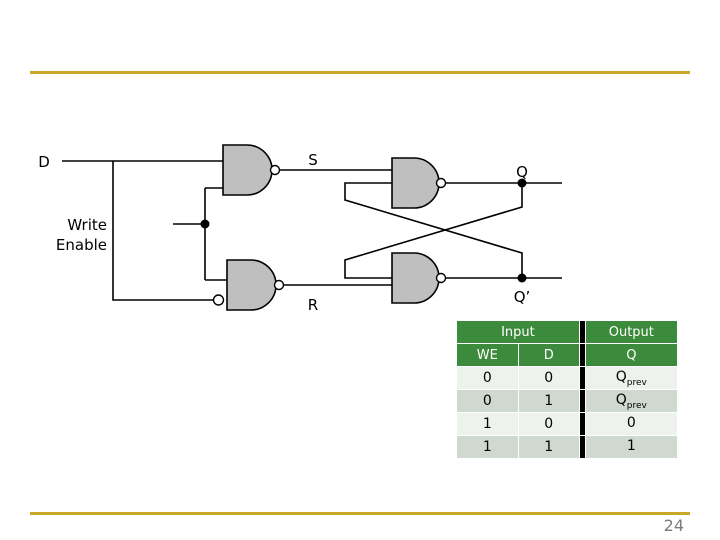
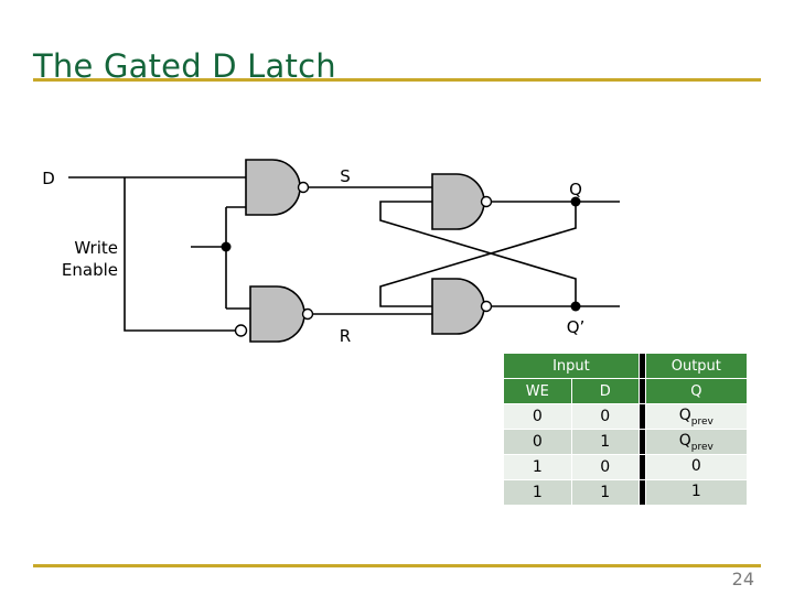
+ The Gated D Latch
  D
  Write
  Enable
  S
  R
  Q
  Q’
  Input		Output
  WE	D		Q
  0	0		Qprev
  0	1		Qprev
  1	0		0
  1	1		1
  24
